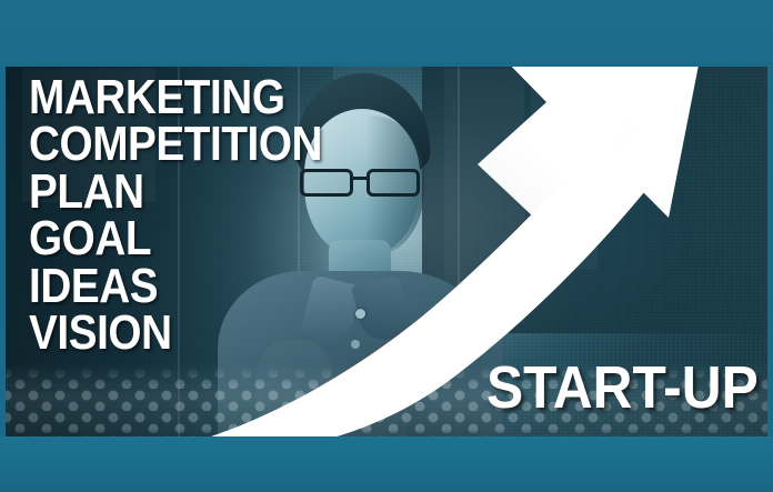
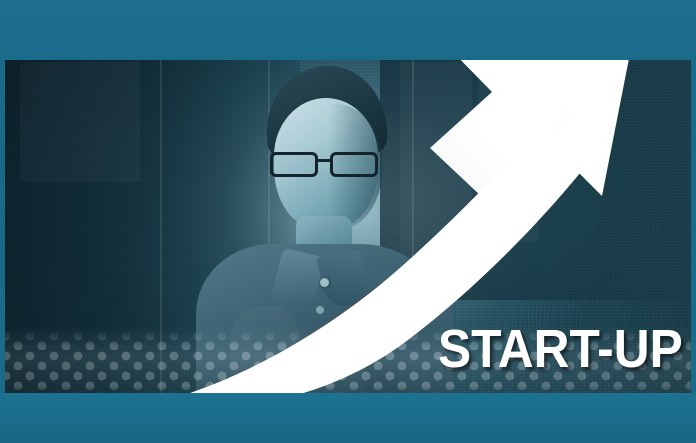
- MARKETING
- COMPETITION
- PLAN
- GOAL
- IDEAS
- VISION
  START-UP
